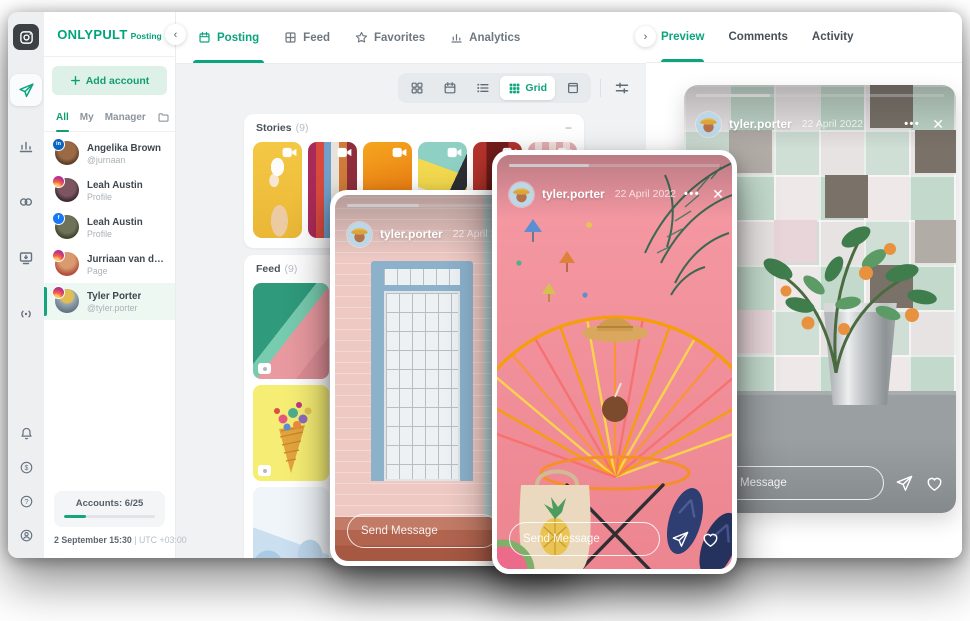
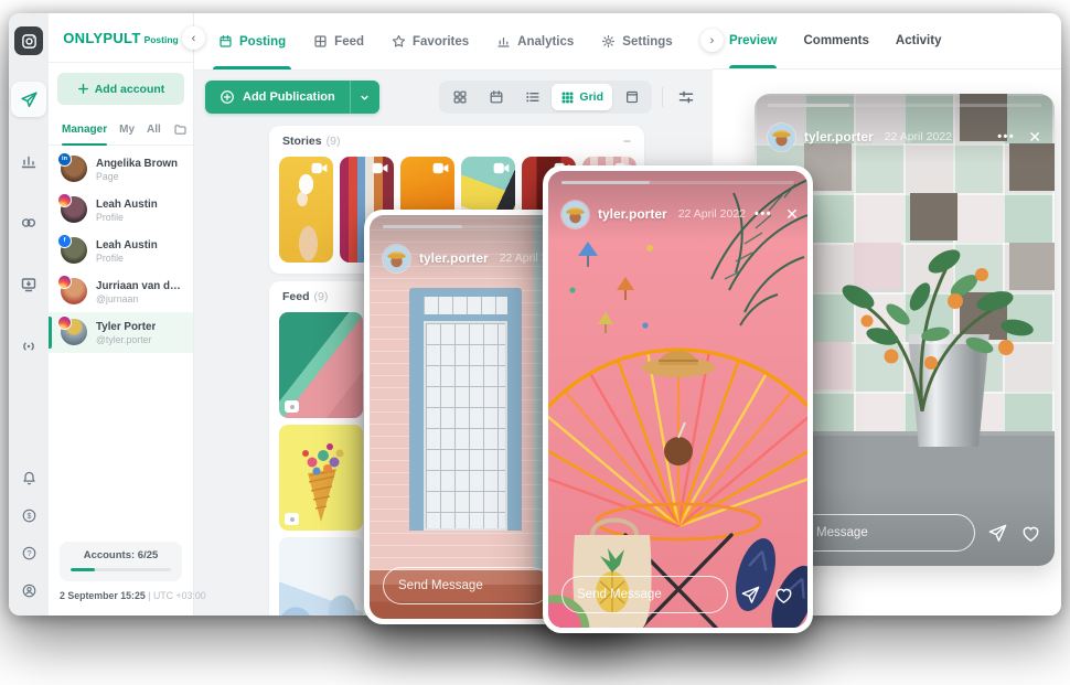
  ?
  ONLYPULT
  Posting
  ‹
  Add account
- All
+ Manager
  My
- Manager
+ All
  Angelika Brown
- @jurnaan
+ Page
  Leah Austin
  Profile
  Leah Austin
  Profile
  Jurriaan van der
- Page
+ @jurnaan
  Tyler Porter
  @tyler.porter
  Accounts: 6/25
- 2 September 15:30 | UTC +03:00
+ 2 September 15:25 | UTC +03:00
  Posting
  Feed
  Favorites
  Analytics
+ Settings
+ Add Publication
  Grid
  Stories
  (9)
  −
  Feed
  (9)
  ›
  Preview
  Comments
  Activity
  tyler.porter
  22 April 2022
  •••
  ✕
  tyler.porter
  Send Message
  tyler.porter
  22 April 2022
  •••
  ✕
  Send Message
